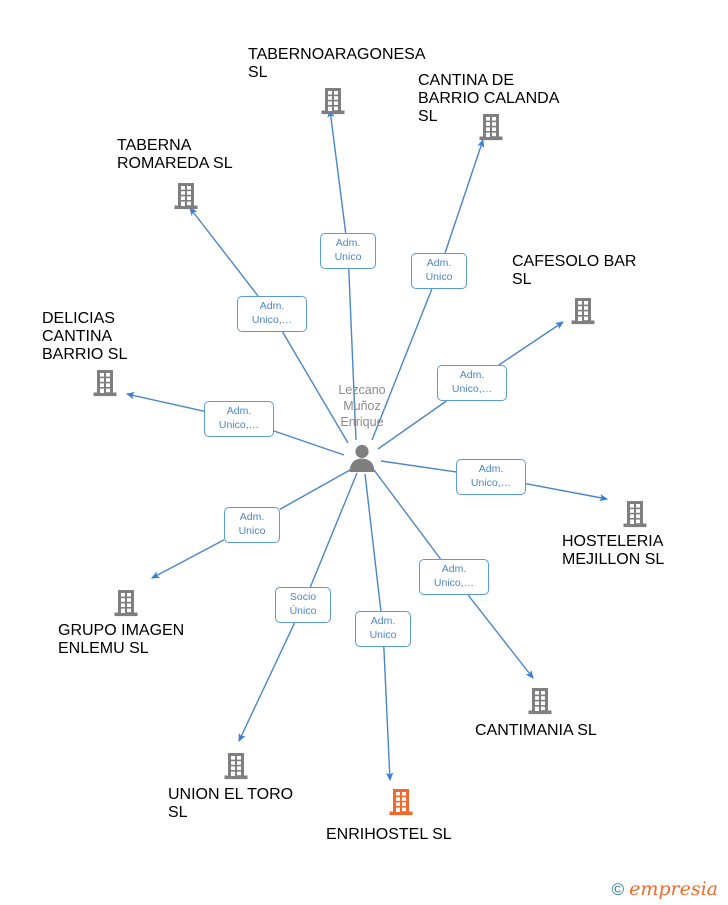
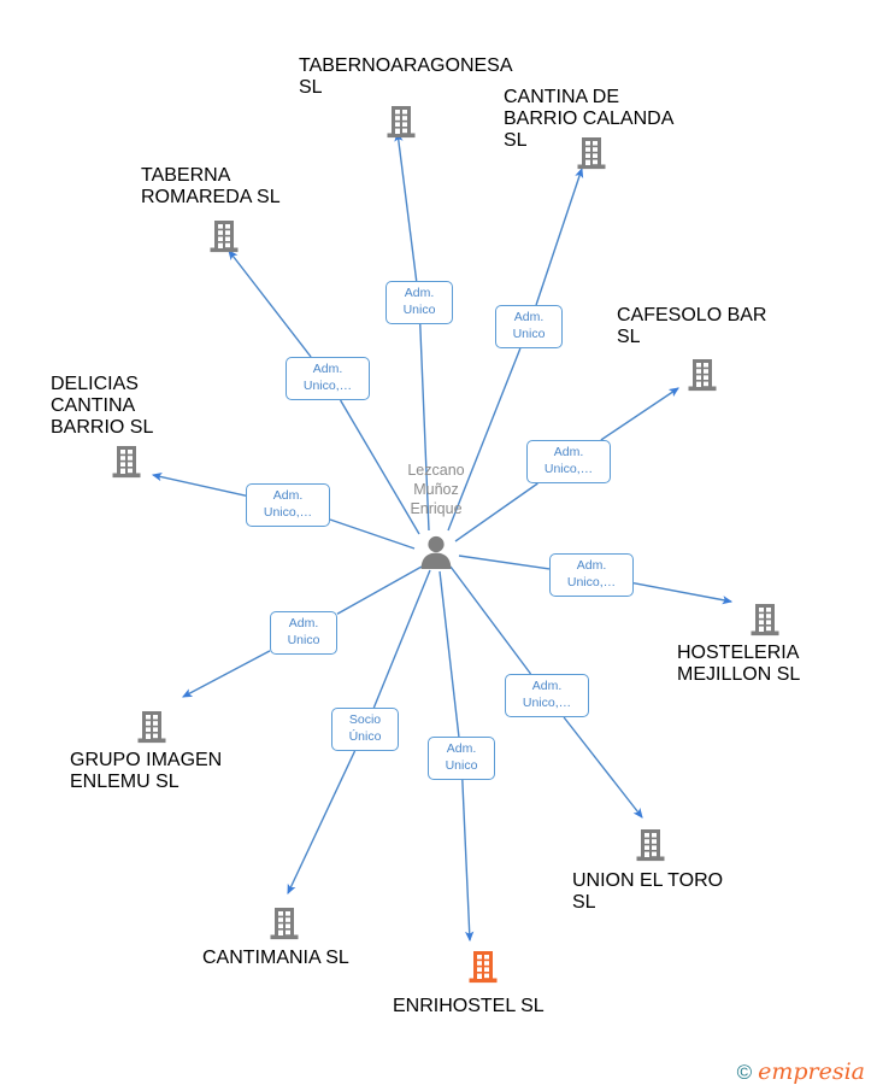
  TABERNOARAGONESA SL
  CANTINA DE BARRIO CALANDA SL
  TABERNA ROMAREDA SL
  CAFESOLO BAR SL
  DELICIAS CANTINA BARRIO SL
  HOSTELERIA MEJILLON SL
  GRUPO IMAGEN ENLEMU SL
- UNION EL TORO SL
+ CANTIMANIA SL
  ENRIHOSTEL SL
- CANTIMANIA SL
+ UNION EL TORO SL
  Adm.
  Unico
  Adm.
  Unico
  Adm.
  Unico,…
  Adm.
  Unico,…
  Adm.
  Unico,…
  Adm.
  Unico,…
  Adm.
  Unico
  Socio
  Único
  Adm.
  Unico
  Adm.
  Unico,…
  Lezcano
  Muñoz
  Enrique
  ©
  empresia
